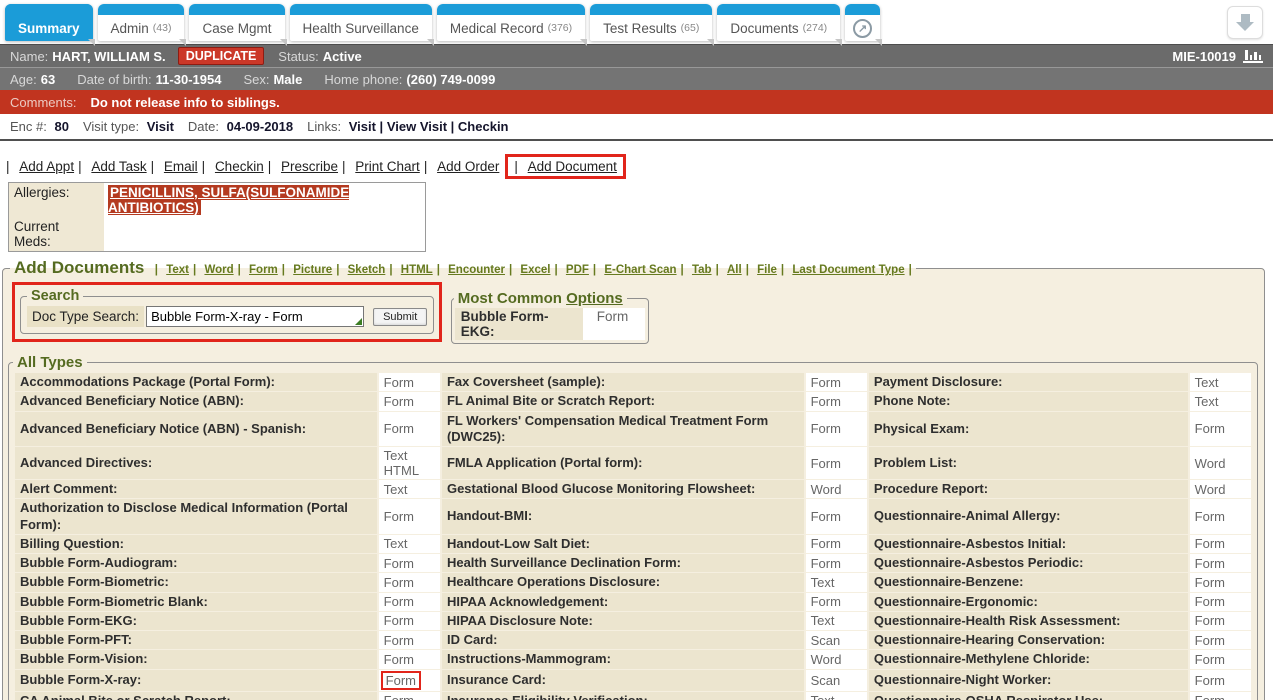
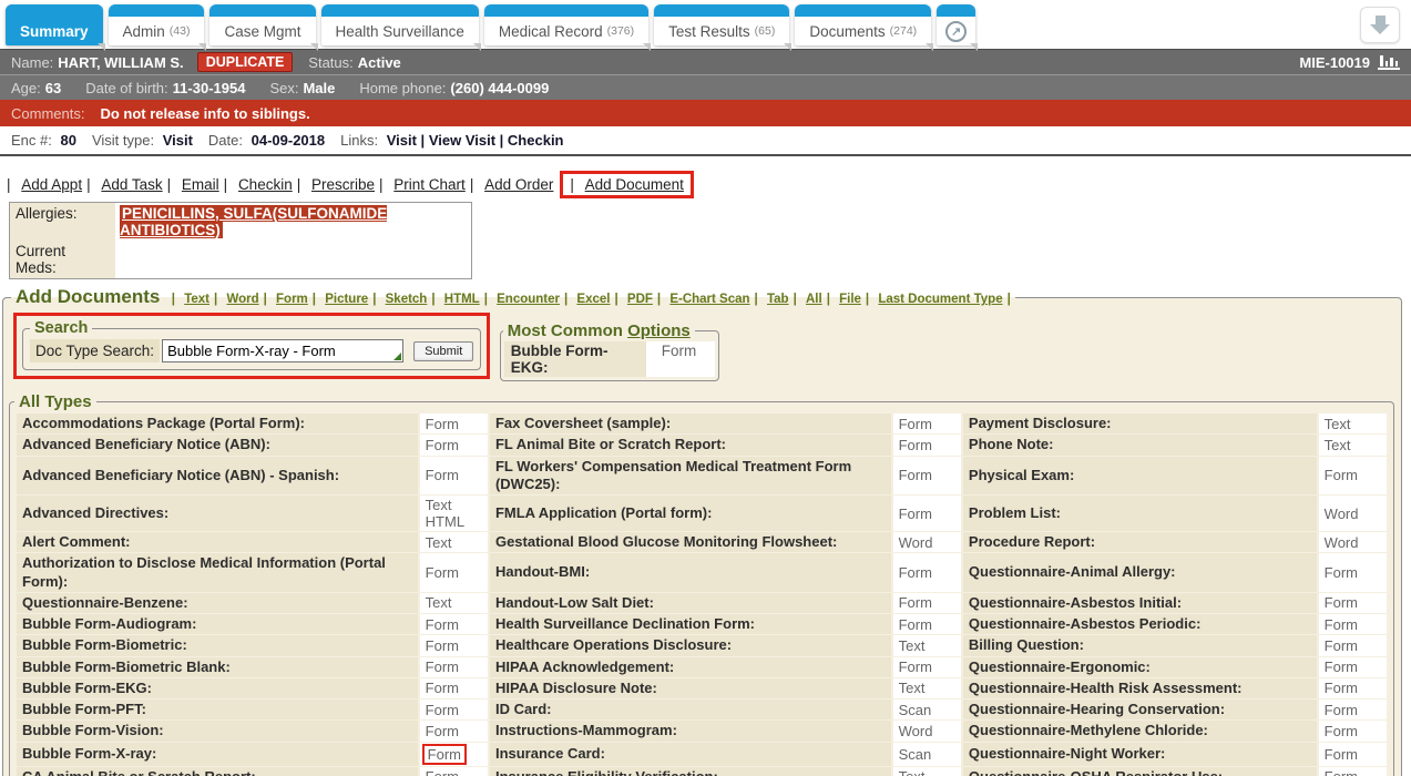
  Summary
  Admin
  (43)
  Case Mgmt
  Health Surveillance
  Medical Record
  (376)
  Test Results
  (65)
  Documents
  (274)
  ↗
  Name:
  HART, WILLIAM S.
  DUPLICATE
  Status:
  Active
  MIE-10019
  Age:
  63
  Date of birth:
  11-30-1954
  Sex:
  Male
  Home phone:
- (260) 749-0099
+ (260) 444-0099
  Comments:
  Do not release info to siblings.
  Enc #:
  80
  Visit type:
  Visit
  Date:
  04-09-2018
  Links:
  Visit View Visit Checkin
  Add Appt Add Task Email Checkin Prescribe Print Chart Add Order Add Document
  Allergies:
  PENICILLINS, SULFA(SULFONAMIDE ANTIBIOTICS)
  Current Meds:
  Add Documents Text Word Form Picture Sketch HTML Encounter Excel PDF E-Chart Scan Tab All File Last Document Type
  Search
  Doc Type Search:
  Bubble Form-X-ray - Form
  Submit
  Most Common Options
  Bubble Form-EKG:
  Form
  All Types
  Accommodations Package (Portal Form):	Form	Fax Coversheet (sample):	Form	Payment Disclosure:	Text
  Advanced Beneficiary Notice (ABN):	Form	FL Animal Bite or Scratch Report:	Form	Phone Note:	Text
  Advanced Beneficiary Notice (ABN) - Spanish:	Form	FL Workers' Compensation Medical Treatment Form (DWC25):	Form	Physical Exam:	Form
  Advanced Directives:	TextHTML	FMLA Application (Portal form):	Form	Problem List:	Word
  Alert Comment:	Text	Gestational Blood Glucose Monitoring Flowsheet:	Word	Procedure Report:	Word
  Authorization to Disclose Medical Information (Portal Form):	Form	Handout-BMI:	Form	Questionnaire-Animal Allergy:	Form
- Billing Question:	Text	Handout-Low Salt Diet:	Form	Questionnaire-Asbestos Initial:	Form
+ Questionnaire-Benzene:	Text	Handout-Low Salt Diet:	Form	Questionnaire-Asbestos Initial:	Form
  Bubble Form-Audiogram:	Form	Health Surveillance Declination Form:	Form	Questionnaire-Asbestos Periodic:	Form
- Bubble Form-Biometric:	Form	Healthcare Operations Disclosure:	Text	Questionnaire-Benzene:	Form
+ Bubble Form-Biometric:	Form	Healthcare Operations Disclosure:	Text	Billing Question:	Form
  Bubble Form-Biometric Blank:	Form	HIPAA Acknowledgement:	Form	Questionnaire-Ergonomic:	Form
  Bubble Form-EKG:	Form	HIPAA Disclosure Note:	Text	Questionnaire-Health Risk Assessment:	Form
  Bubble Form-PFT:	Form	ID Card:	Scan	Questionnaire-Hearing Conservation:	Form
  Bubble Form-Vision:	Form	Instructions-Mammogram:	Word	Questionnaire-Methylene Chloride:	Form
  Bubble Form-X-ray:	Form	Insurance Card:	Scan	Questionnaire-Night Worker:	Form
